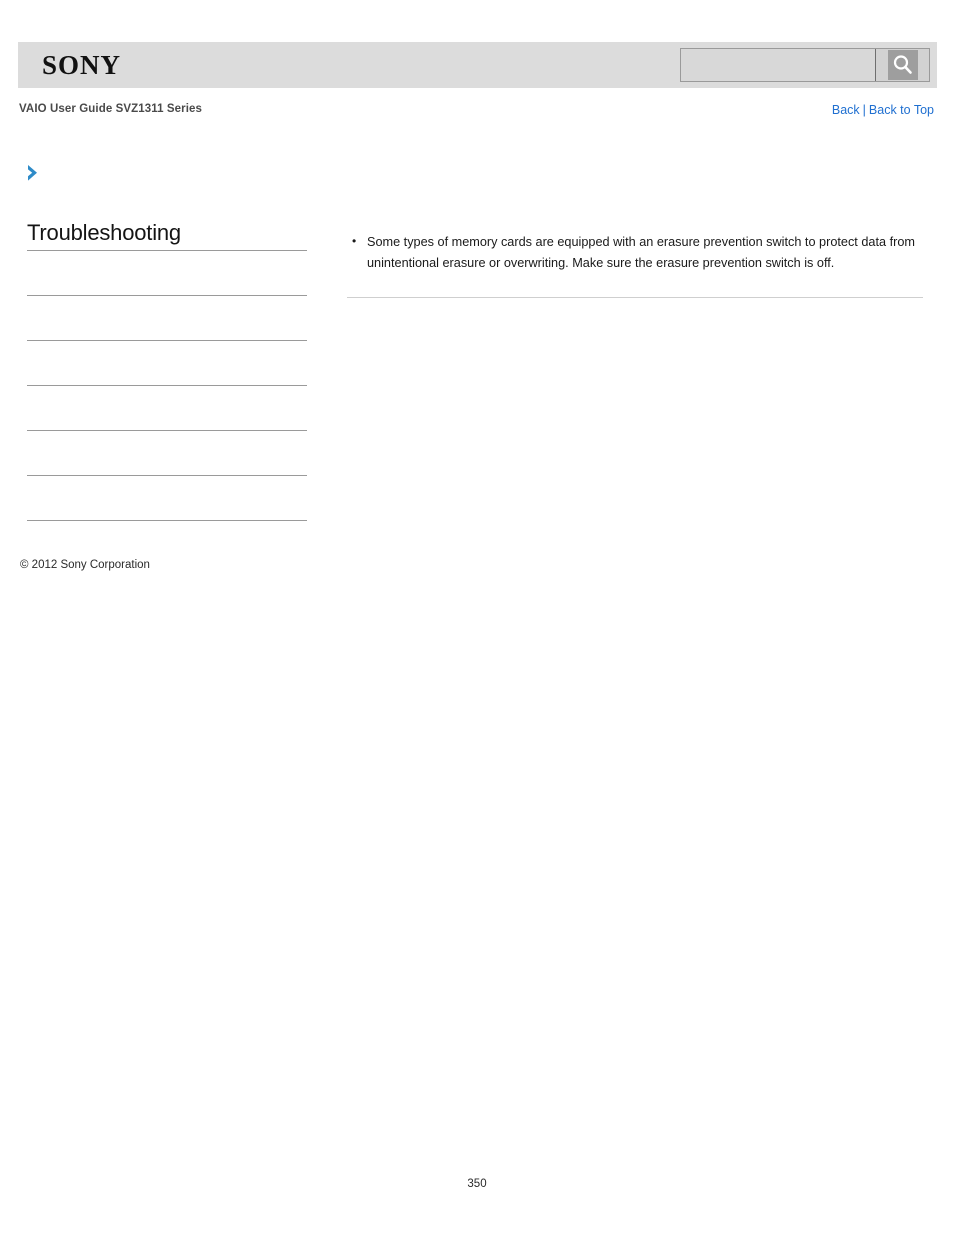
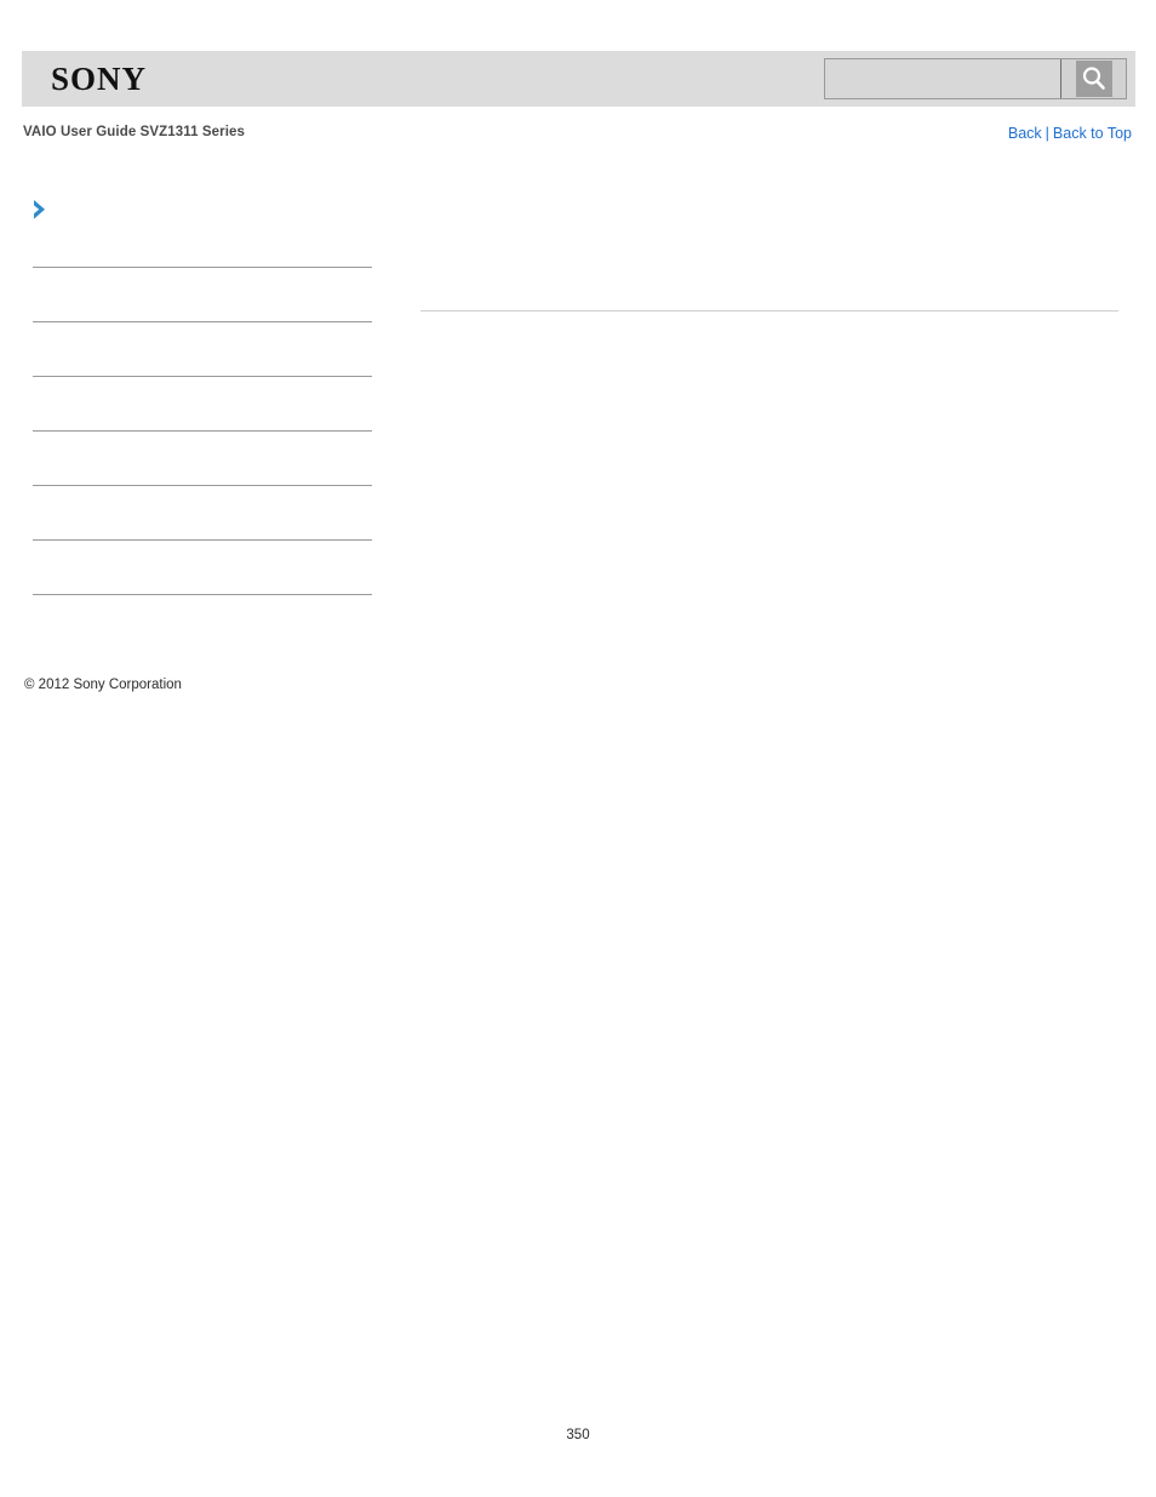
  SONY
  VAIO User Guide SVZ1311 Series
  Back | Back to Top
- Troubleshooting
- Some types of memory cards are equipped with an erasure prevention switch to protect data from unintentional erasure or overwriting. Make sure the erasure prevention switch is off.
  © 2012 Sony Corporation
  350
